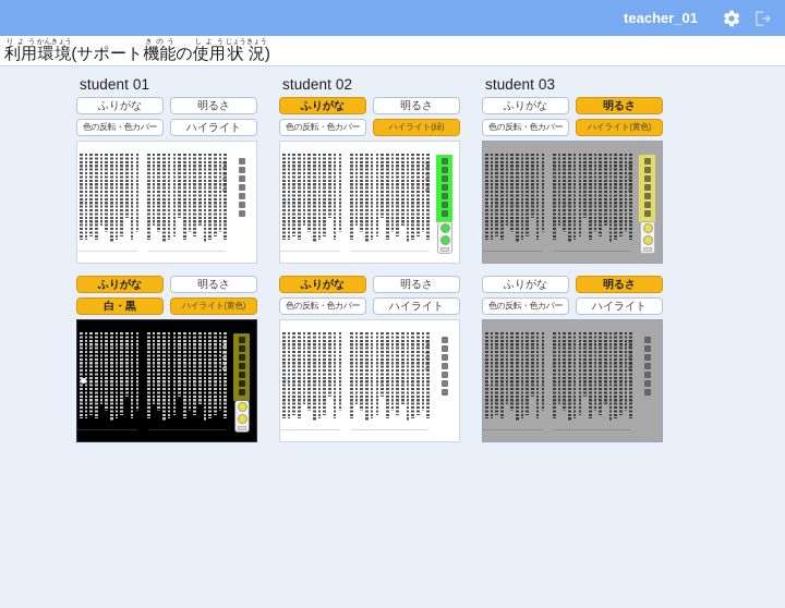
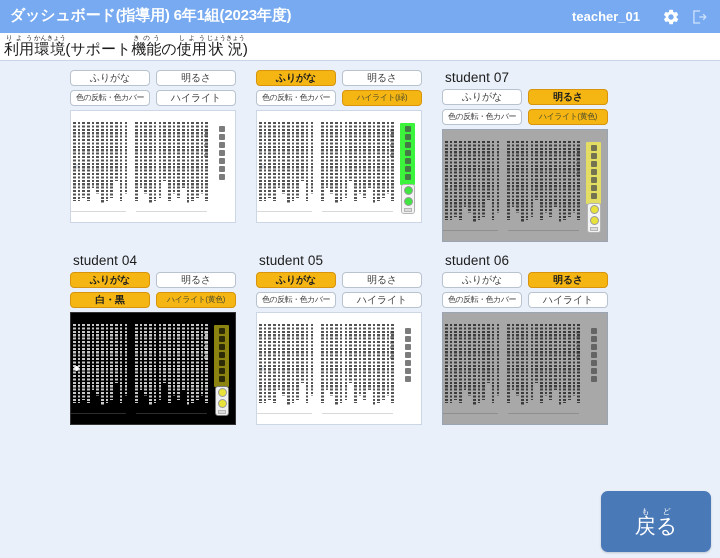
+ ダッシュボード(指導用) 6年1組(2023年度)
  teacher_01
- student 01
  ふりがな
  明るさ
  色の反転・色カバー
  ハイライト
- student 02
  ふりがな
  明るさ
  色の反転・色カバー
  ハイライト(緑)
- student 03
+ student 07
  ふりがな
  明るさ
  色の反転・色カバー
  ハイライト(黄色)
+ student 04
  ふりがな
  明るさ
  白・黒
  ハイライト(黄色)
+ student 05
  ふりがな
  明るさ
  色の反転・色カバー
  ハイライト
+ student 06
  ふりがな
  明るさ
  色の反転・色カバー
  ハイライト
+ 戻るもど
